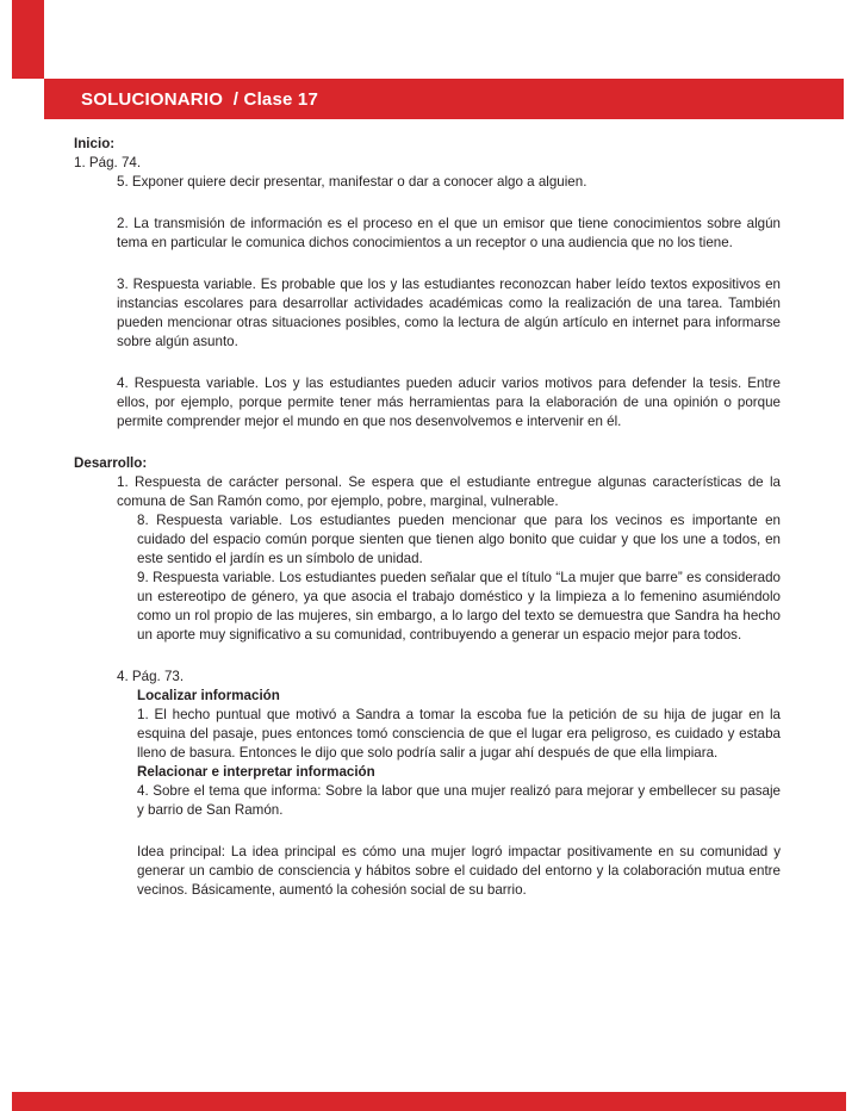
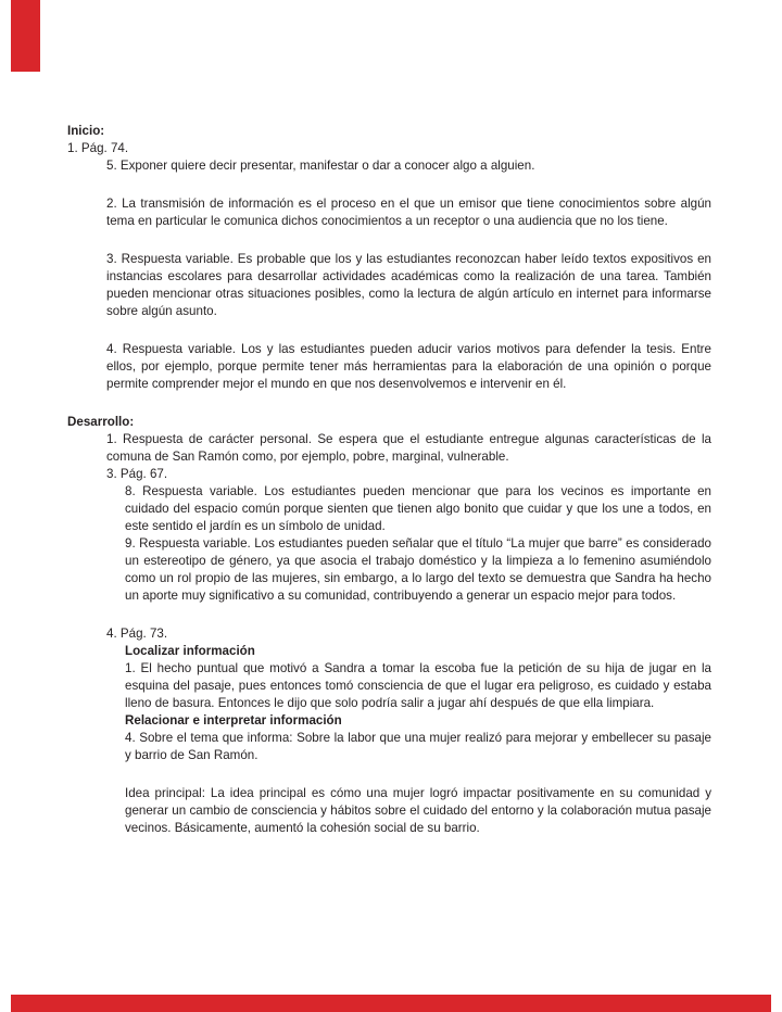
- SOLUCIONARIO / Clase 17
  Inicio:
  1. Pág. 74.
  5. Exponer quiere decir presentar, manifestar o dar a conocer algo a alguien.
  2. La transmisión de información es el proceso en el que un emisor que tiene conocimientos sobre algún tema en particular le comunica dichos conocimientos a un receptor o una audiencia que no los tiene.
  3. Respuesta variable. Es probable que los y las estudiantes reconozcan haber leído textos expositivos en instancias escolares para desarrollar actividades académicas como la realización de una tarea. También pueden mencionar otras situaciones posibles, como la lectura de algún artículo en internet para informarse sobre algún asunto.
  4. Respuesta variable. Los y las estudiantes pueden aducir varios motivos para defender la tesis. Entre ellos, por ejemplo, porque permite tener más herramientas para la elaboración de una opinión o porque permite comprender mejor el mundo en que nos desenvolvemos e intervenir en él.
  Desarrollo:
  1. Respuesta de carácter personal. Se espera que el estudiante entregue algunas características de la comuna de San Ramón como, por ejemplo, pobre, marginal, vulnerable.
+ 3. Pág. 67.
  8. Respuesta variable. Los estudiantes pueden mencionar que para los vecinos es importante en cuidado del espacio común porque sienten que tienen algo bonito que cuidar y que los une a todos, en este sentido el jardín es un símbolo de unidad.
  9. Respuesta variable. Los estudiantes pueden señalar que el título “La mujer que barre” es considerado un estereotipo de género, ya que asocia el trabajo doméstico y la limpieza a lo femenino asumiéndolo como un rol propio de las mujeres, sin embargo, a lo largo del texto se demuestra que Sandra ha hecho un aporte muy significativo a su comunidad, contribuyendo a generar un espacio mejor para todos.
  4. Pág. 73.
  Localizar información
  1. El hecho puntual que motivó a Sandra a tomar la escoba fue la petición de su hija de jugar en la esquina del pasaje, pues entonces tomó consciencia de que el lugar era peligroso, es cuidado y estaba lleno de basura. Entonces le dijo que solo podría salir a jugar ahí después de que ella limpiara.
  Relacionar e interpretar información
  4. Sobre el tema que informa: Sobre la labor que una mujer realizó para mejorar y embellecer su pasaje y barrio de San Ramón.
- Idea principal: La idea principal es cómo una mujer logró impactar positivamente en su comunidad y generar un cambio de consciencia y hábitos sobre el cuidado del entorno y la colaboración mutua entre vecinos. Básicamente, aumentó la cohesión social de su barrio.
+ Idea principal: La idea principal es cómo una mujer logró impactar positivamente en su comunidad y generar un cambio de consciencia y hábitos sobre el cuidado del entorno y la colaboración mutua pasaje vecinos. Básicamente, aumentó la cohesión social de su barrio.
